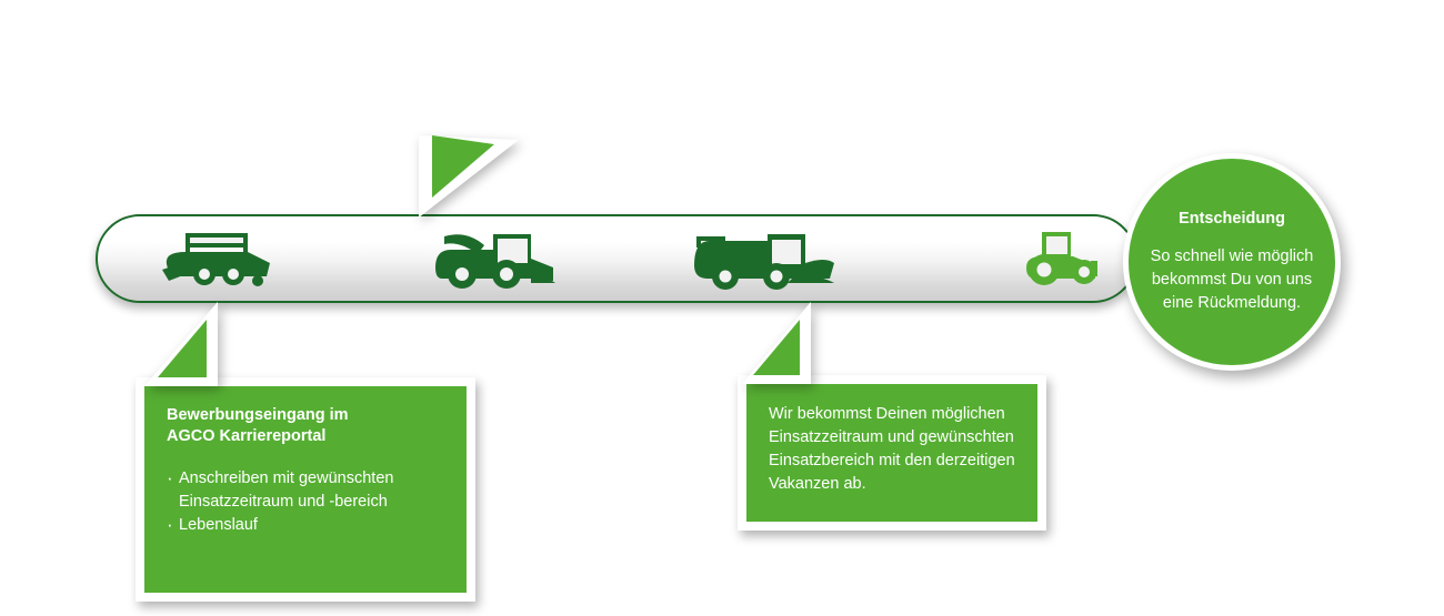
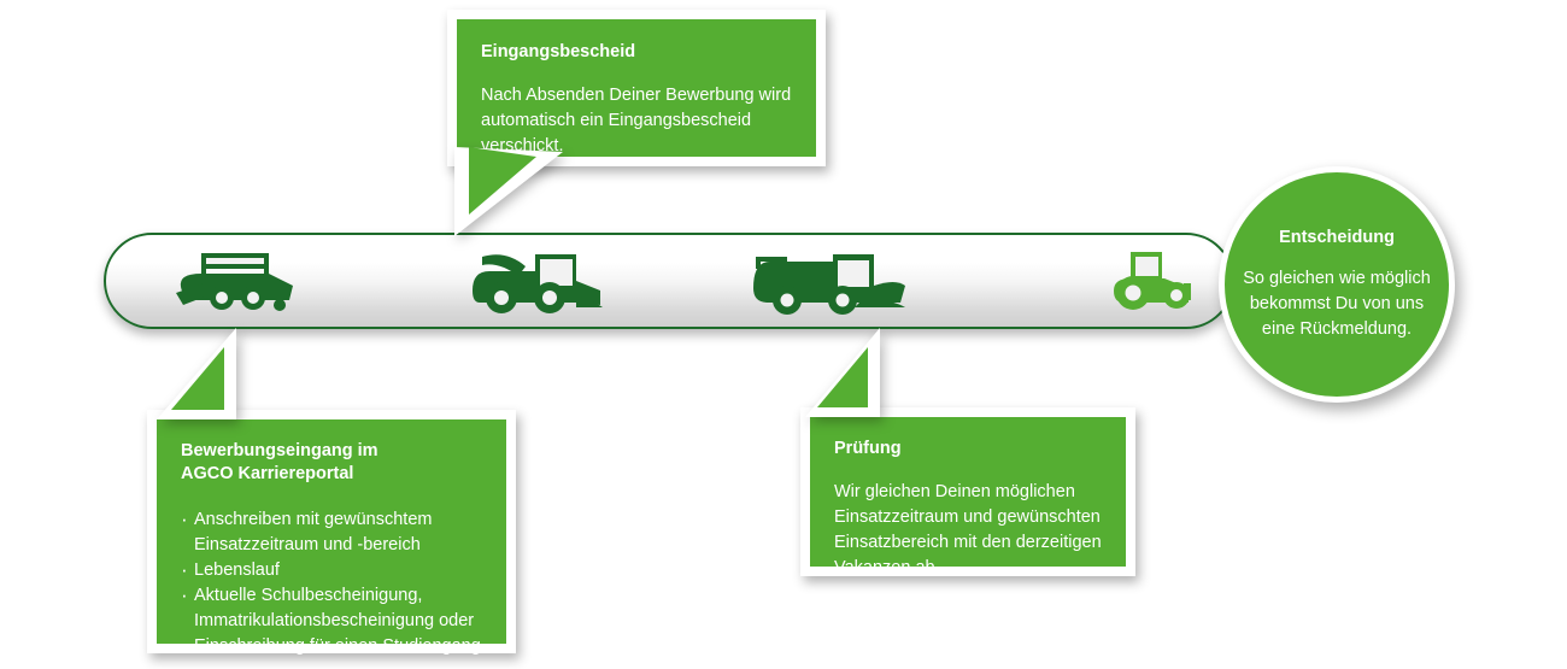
+ Eingangsbescheid
+ Nach Absenden Deiner Bewerbung wird automatisch ein Eingangsbescheid verschickt.
  Bewerbungseingang im
  AGCO Karriereportal
- Anschreiben mit gewünschten Einsatzzeitraum und -bereich
+ Anschreiben mit gewünschtem Einsatzzeitraum und -bereich
  Lebenslauf
+ Aktuelle Schulbescheinigung, Immatrikulationsbescheinigung oder Einschreibung für einen Studiengang
+ Prüfung
- Wir bekommst Deinen möglichen Einsatzzeitraum und gewünschten Einsatzbereich mit den derzeitigen Vakanzen ab.
+ Wir gleichen Deinen möglichen Einsatzzeitraum und gewünschten Einsatzbereich mit den derzeitigen Vakanzen ab.
  Entscheidung
- So schnell wie möglich bekommst Du von uns eine Rückmeldung.
+ So gleichen wie möglich bekommst Du von uns eine Rückmeldung.
